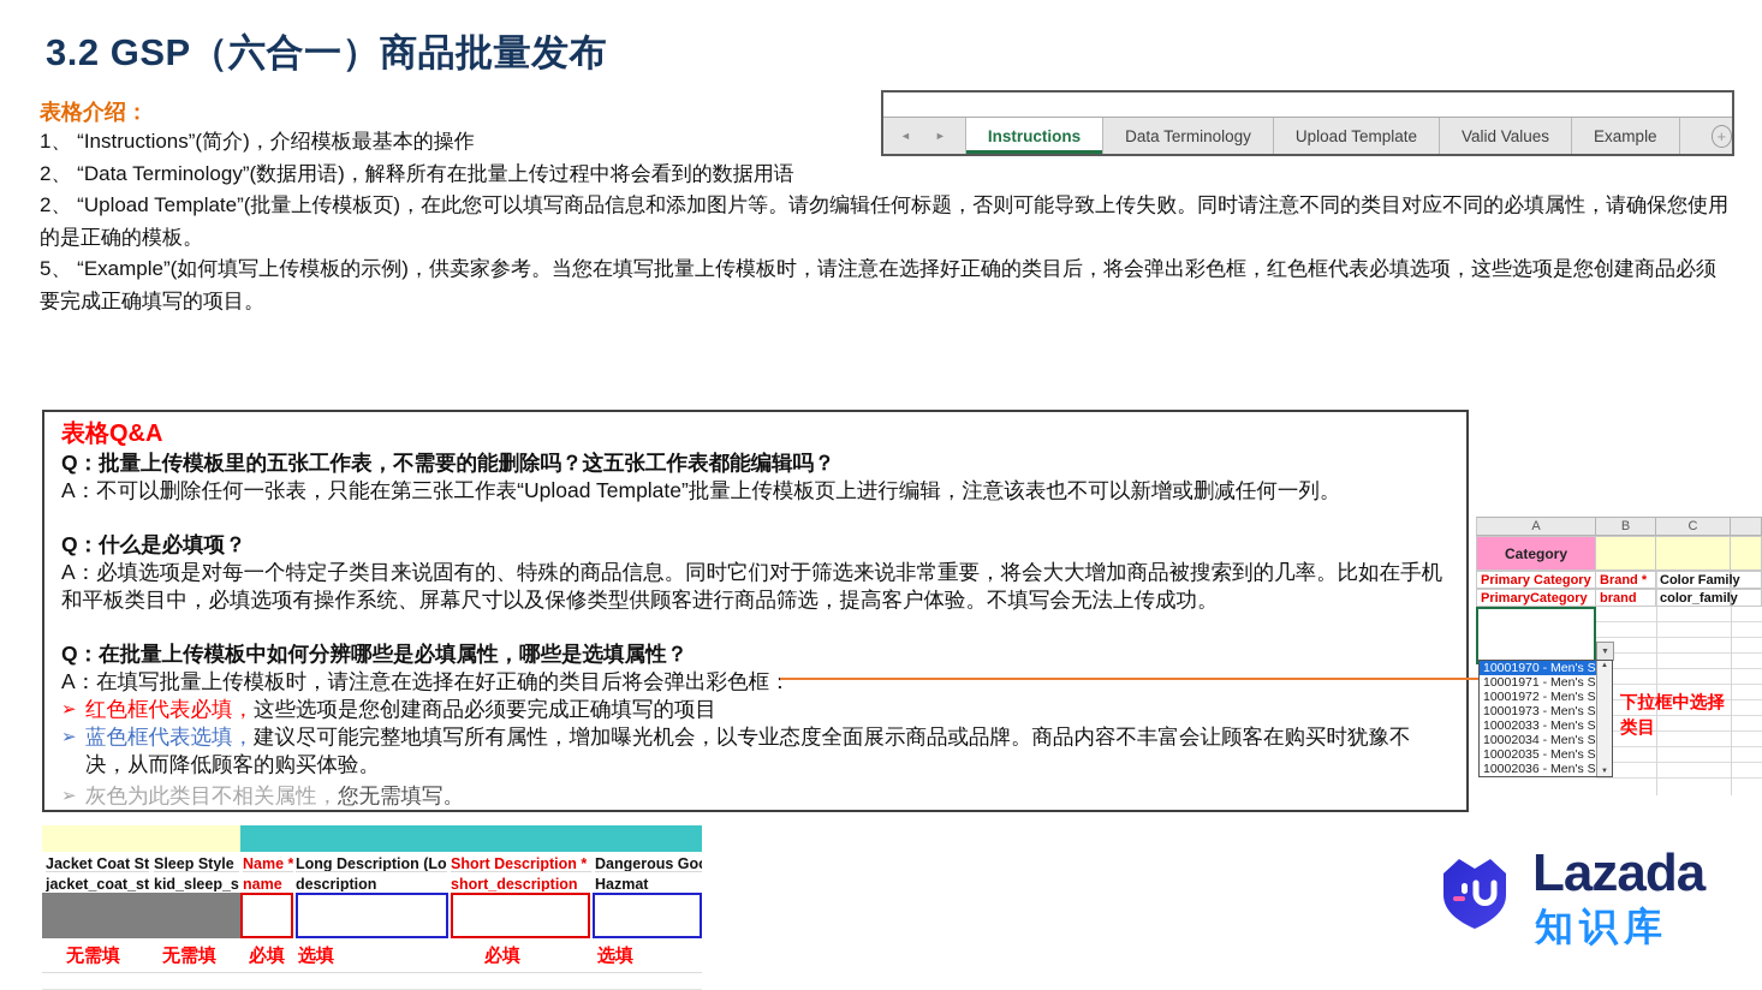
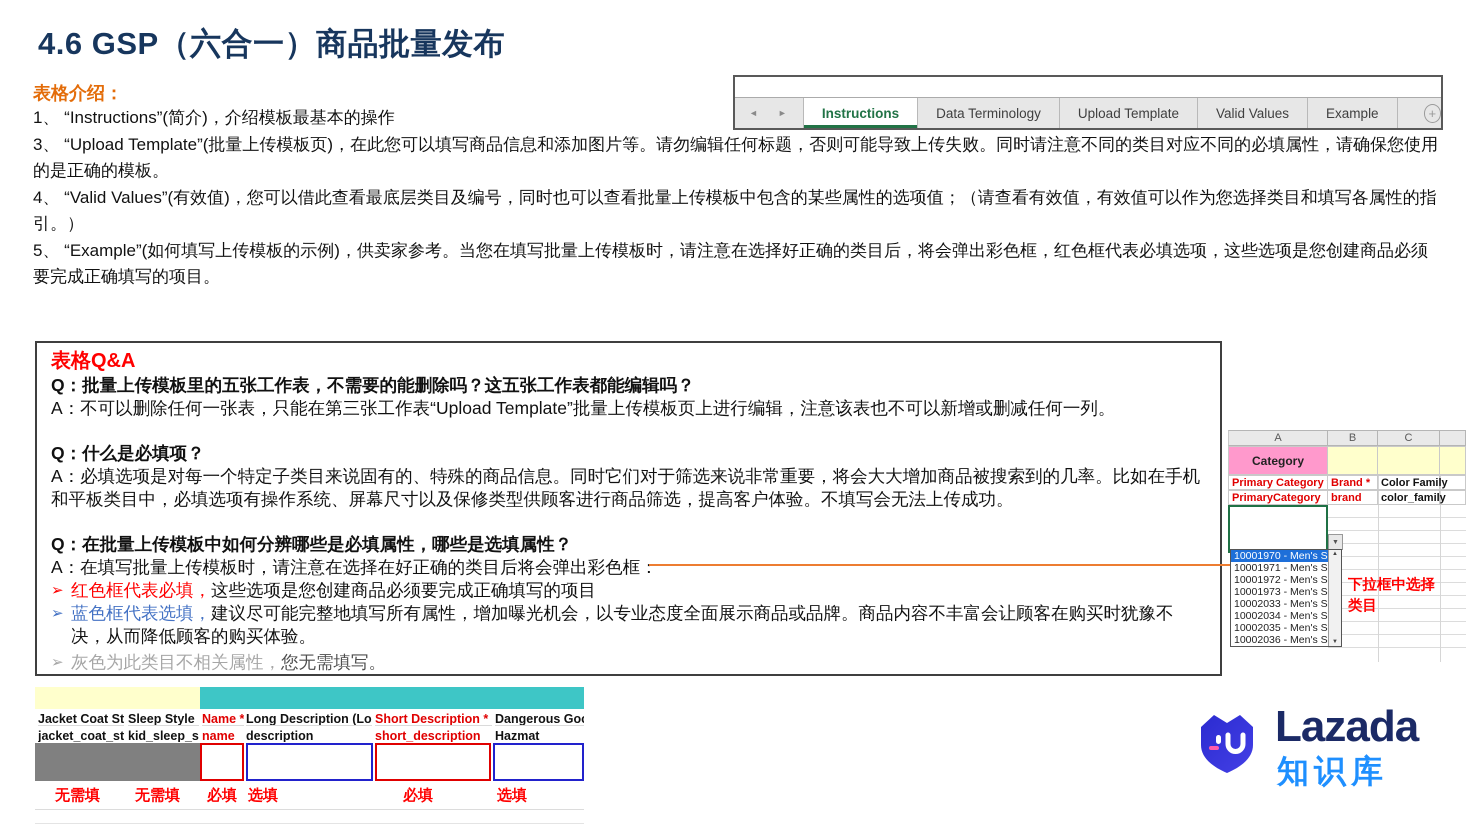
- 3.2 GSP（六合一）商品批量发布
+ 4.6 GSP（六合一）商品批量发布
  表格介绍：
  1、 “Instructions”(简介)，介绍模板最基本的操作
- 2、 “Data Terminology”(数据用语)，解释所有在批量上传过程中将会看到的数据用语
- 2、 “Upload Template”(批量上传模板页)，在此您可以填写商品信息和添加图片等。请勿编辑任何标题，否则可能导致上传失败。同时请注意不同的类目对应不同的必填属性，请确保您使用的是正确的模板。
+ 3、 “Upload Template”(批量上传模板页)，在此您可以填写商品信息和添加图片等。请勿编辑任何标题，否则可能导致上传失败。同时请注意不同的类目对应不同的必填属性，请确保您使用的是正确的模板。
+ 4、 “Valid Values”(有效值)，您可以借此查看最底层类目及编号，同时也可以查看批量上传模板中包含的某些属性的选项值；（请查看有效值，有效值可以作为您选择类目和填写各属性的指引。）
  5、 “Example”(如何填写上传模板的示例)，供卖家参考。当您在填写批量上传模板时，请注意在选择好正确的类目后，将会弹出彩色框，红色框代表必填选项，这些选项是您创建商品必须要完成正确填写的项目。
  ◄
  ►
  Instructions
  Data Terminology
  Upload Template
  Valid Values
  Example
  +
  表格Q&A
  Q：批量上传模板里的五张工作表，不需要的能删除吗？这五张工作表都能编辑吗？
  A：不可以删除任何一张表，只能在第三张工作表“Upload Template”批量上传模板页上进行编辑，注意该表也不可以新增或删减任何一列。
  Q：什么是必填项？
  A：必填选项是对每一个特定子类目来说固有的、特殊的商品信息。同时它们对于筛选来说非常重要，将会大大增加商品被搜索到的几率。比如在手机和平板类目中，必填选项有操作系统、屏幕尺寸以及保修类型供顾客进行商品筛选，提高客户体验。不填写会无法上传成功。
  Q：在批量上传模板中如何分辨哪些是必填属性，哪些是选填属性？
  A：在填写批量上传模板时，请注意在选择在好正确的类目后将会弹出彩色框：
  ➢
  红色框代表必填，这些选项是您创建商品必须要完成正确填写的项目
  ➢
  蓝色框代表选填，建议尽可能完整地填写所有属性，增加曝光机会，以专业态度全面展示商品或品牌。商品内容不丰富会让顾客在购买时犹豫不决，从而降低顾客的购买体验。
  ➢
  灰色为此类目不相关属性，您无需填写。
  A
  B
  C
  Category
  Primary Category
  Brand *
  Color Famil
  PrimaryCategory
  brand
  color_famil
  10001970 - Men's S
  10001971 - Men's S
  10001972 - Men's S
  10001973 - Men's S
  10002033 - Men's S
  10002034 - Men's S
  10002035 - Men's S
  10002036 - Men's S
  下拉框中选择类目
  Jacket Coat St
  Sleep Style
  Name *
  Long Description (Lo
  Short Description *
  Dangerous Go
  jacket_coat_st
  name
  description
  short_description
  Hazmat
  无需填
  无需填
  必填
  选填
  必填
  选填
  Lazada
  知识库
